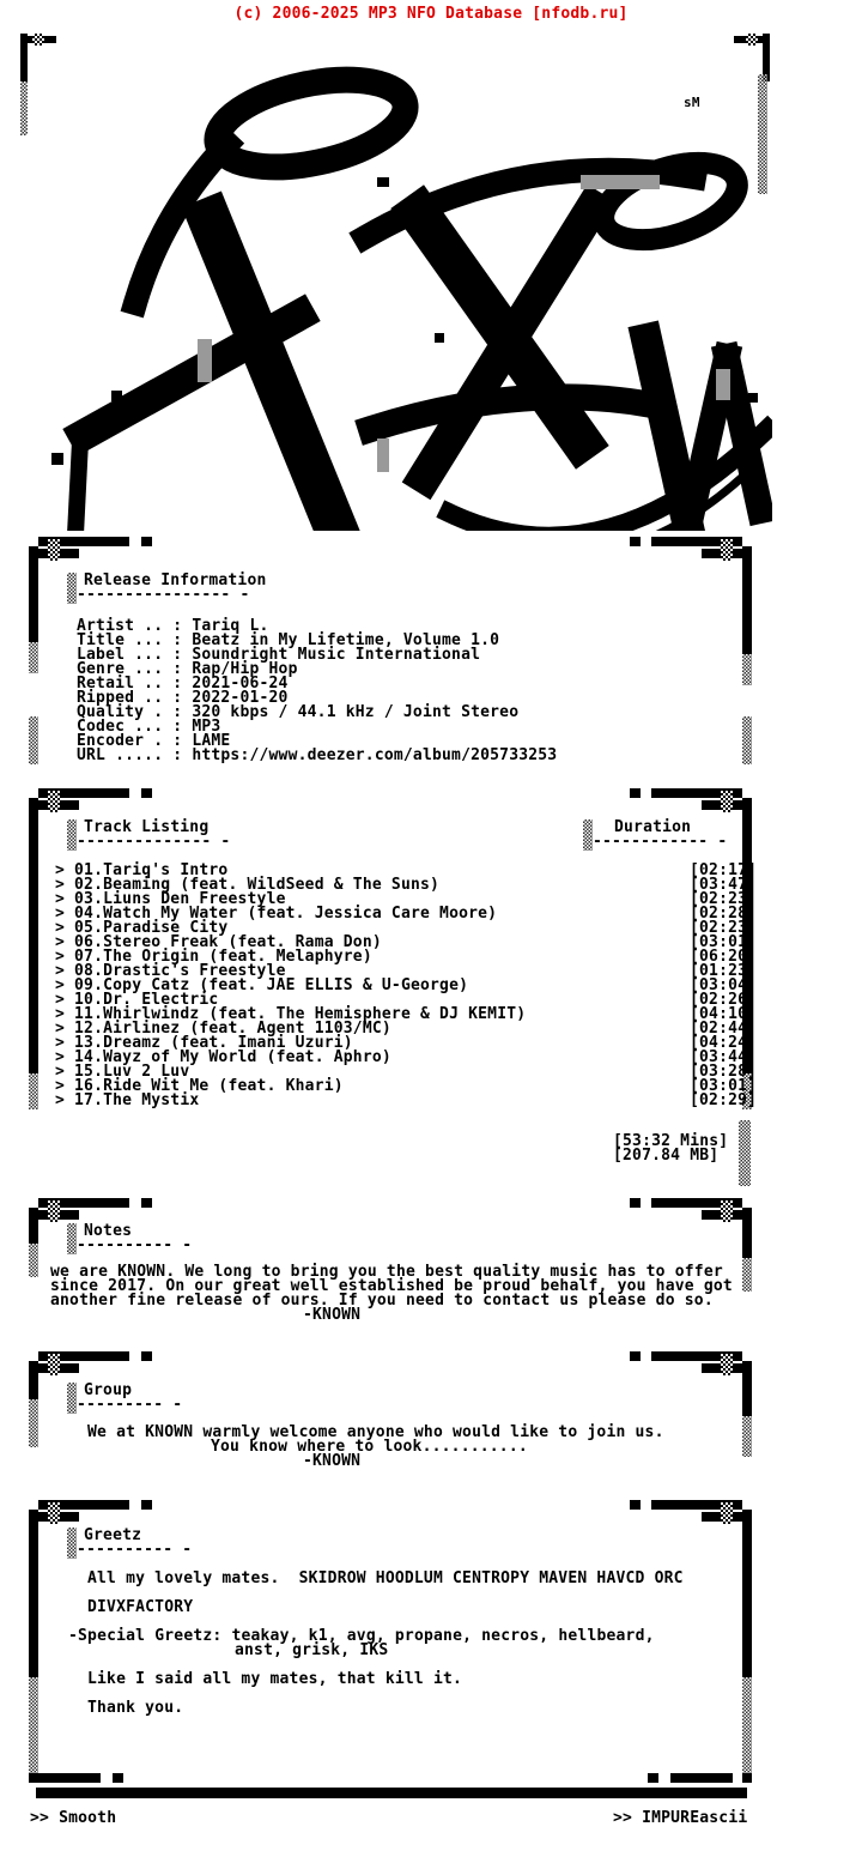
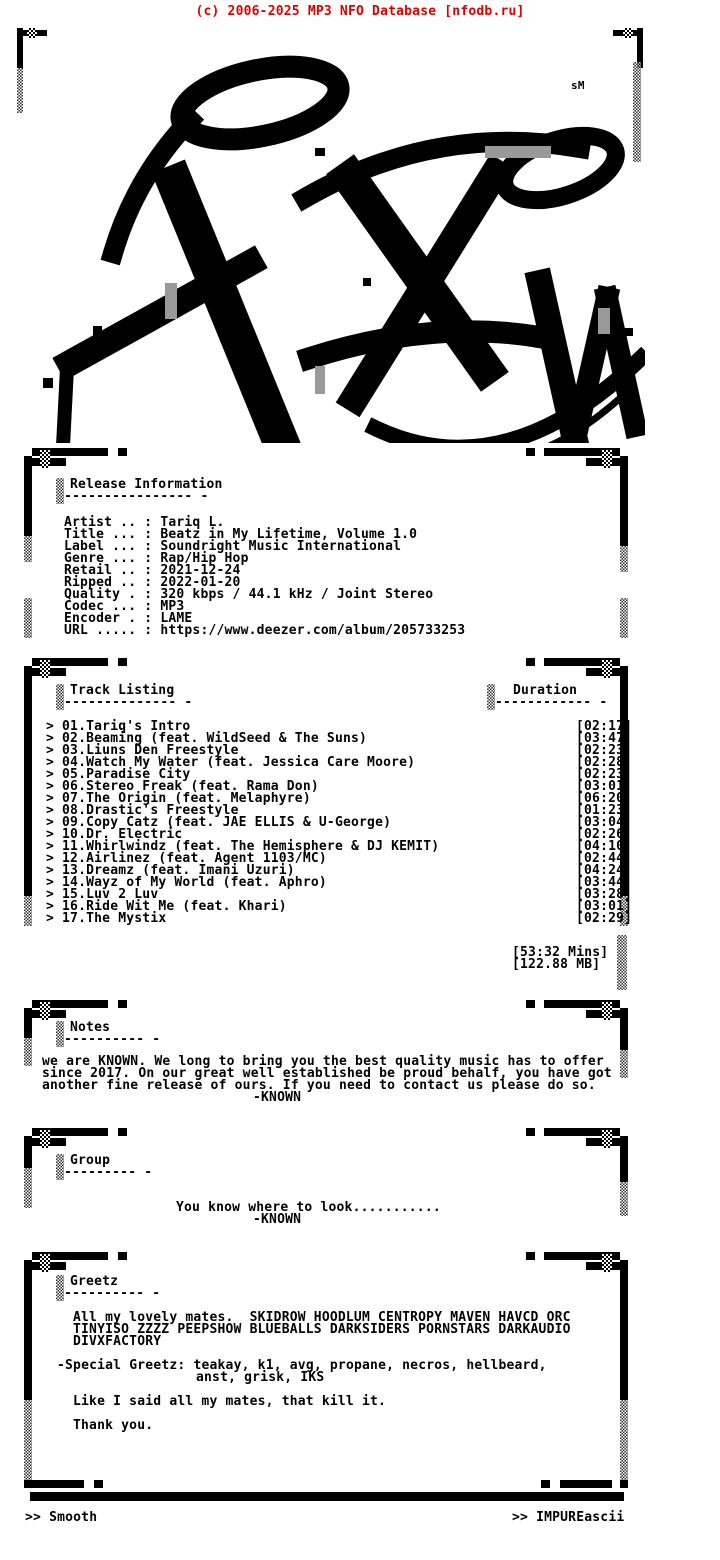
  (c) 2006-2025 MP3 NFO Database [nfodb.ru]
  sM
  Release Information
  ---------------- -
  Artist .. : Tariq L.
  Title ... : Beatz in My Lifetime, Volume 1.0
  Label ... : Soundright Music International
  Genre ... : Rap/Hip Hop
- Retail .. : 2021-06-24
+ Retail .. : 2021-12-24
  Ripped .. : 2022-01-20
  Quality . : 320 kbps / 44.1 kHz / Joint Stereo
  Codec ... : MP3
  Encoder . : LAME
  URL ..... : https://www.deezer.com/album/205733253
  Track Listing
  -------------- -
  Duration
  ------------ -
  > 01.Tariq's Intro
  [02:17]
  > 02.Beaming (feat. WildSeed & The Suns)
  [03:47]
  > 03.Liuns Den Freestyle
  [02:23]
  > 04.Watch My Water (feat. Jessica Care Moore)
  [02:28]
  > 05.Paradise City
  [02:23]
  > 06.Stereo Freak (feat. Rama Don)
  [03:01]
  > 07.The Origin (feat. Melaphyre)
  [06:20]
  > 08.Drastic's Freestyle
  [01:23]
  > 09.Copy Catz (feat. JAE ELLIS & U-George)
  [03:04]
  > 10.Dr. Electric
  [02:26]
  > 11.Whirlwindz (feat. The Hemisphere & DJ KEMIT)
  [04:10]
  > 12.Airlinez (feat. Agent 1103/MC)
  [02:44]
  > 13.Dreamz (feat. Imani Uzuri)
  [04:24]
  > 14.Wayz of My World (feat. Aphro)
  [03:44]
  > 15.Luv 2 Luv
  [03:28]
  > 16.Ride Wit Me (feat. Khari)
  [03:01]
  > 17.The Mystix
  [02:29]
  [53:32 Mins]
- [207.84 MB]
+ [122.88 MB]
  Notes
  ---------- -
  we are KNOWN. We long to bring you the best quality music has to offer
  since 2017. On our great well established be proud behalf, you have got
  another fine release of ours. If you need to contact us please do so.
  -KNOWN
  Group
  --------- -
- We at KNOWN warmly welcome anyone who would like to join us.
  You know where to look...........
  -KNOWN
  Greetz
  ---------- -
  All my lovely mates. SKIDROW HOODLUM CENTROPY MAVEN HAVCD ORC
+ TINYISO ZZZZ PEEPSHOW BLUEBALLS DARKSIDERS PORNSTARS DARKAUDIO
  DIVXFACTORY
  -Special Greetz: teakay, k1, avg, propane, necros, hellbeard,
  anst, grisk, IKS
  Like I said all my mates, that kill it.
  Thank you.
  >> Smooth
  >> IMPUREascii
